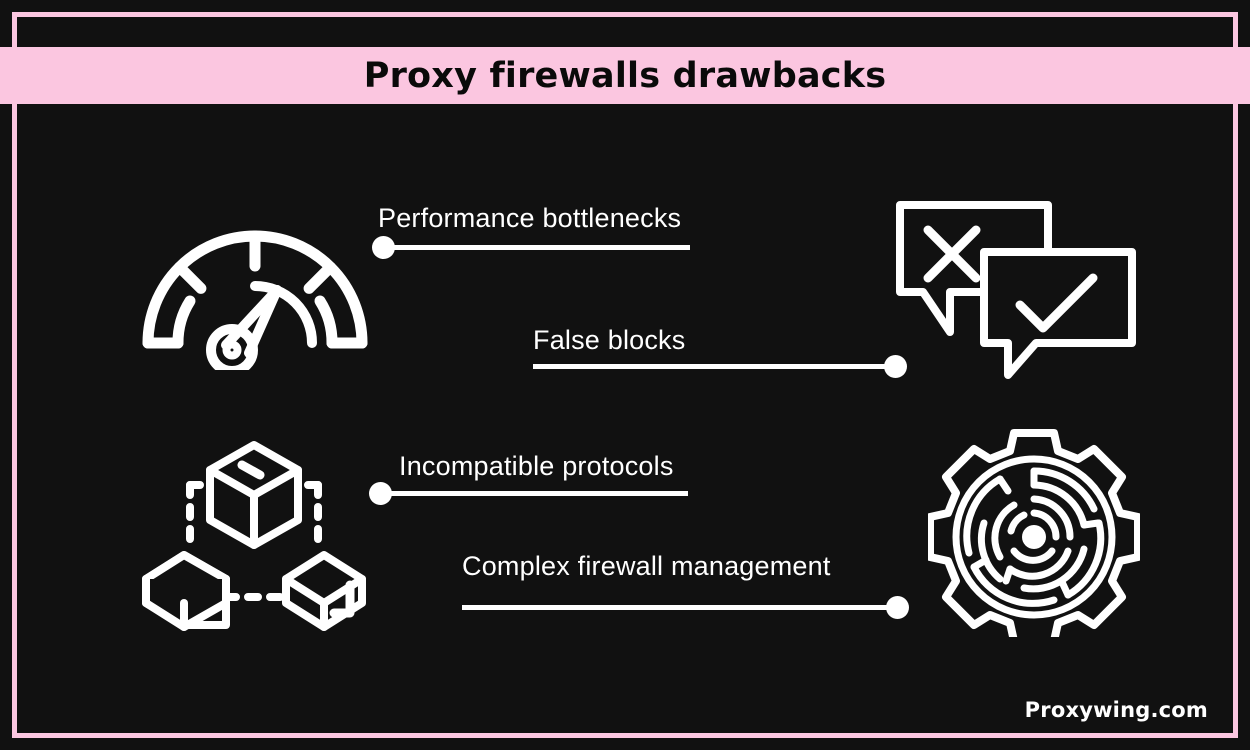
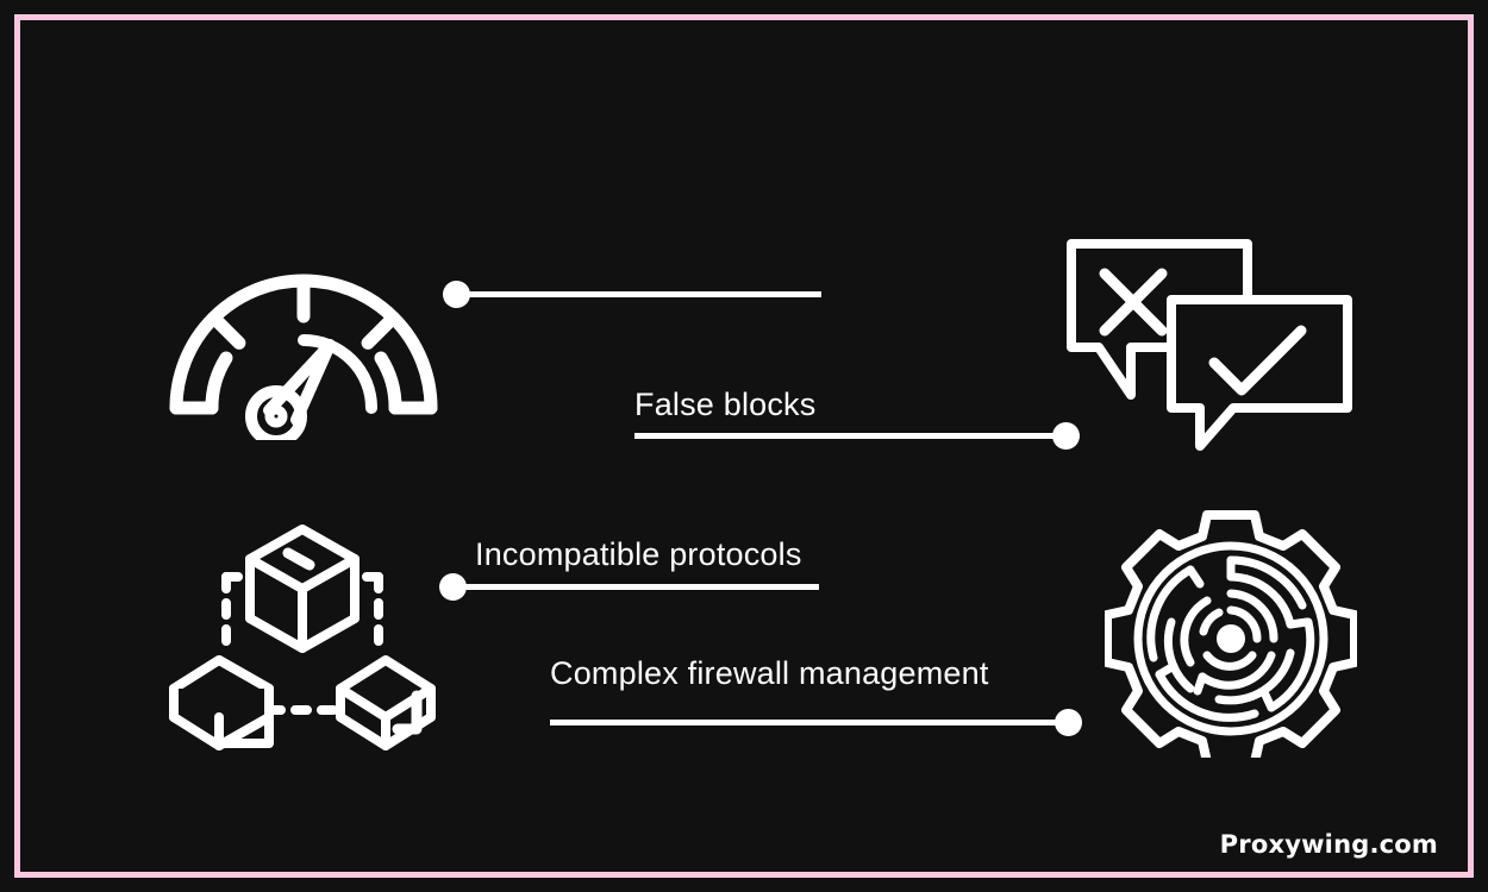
- Proxy firewalls drawbacks
- Performance bottlenecks
  False blocks
  Incompatible protocols
  Complex firewall management
  Proxywing.com
